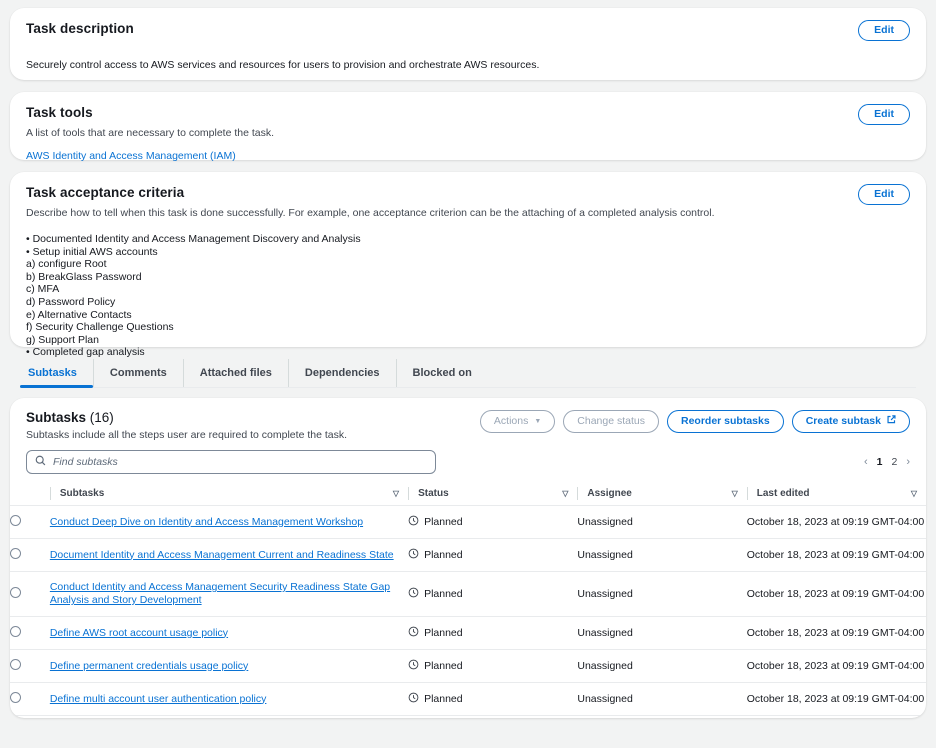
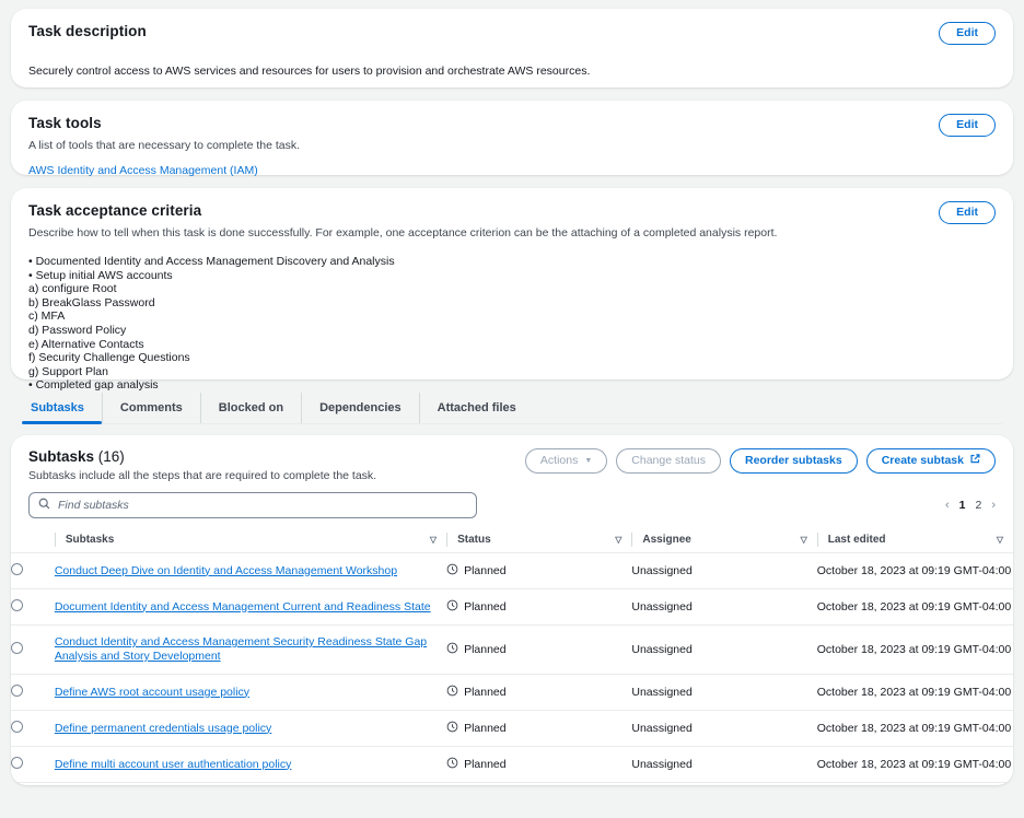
  Task description
  Edit
  Securely control access to AWS services and resources for users to provision and orchestrate AWS resources.
  Task tools
  Edit
  A list of tools that are necessary to complete the task.
  AWS Identity and Access Management (IAM)
  Task acceptance criteria
  Edit
- Describe how to tell when this task is done successfully. For example, one acceptance criterion can be the attaching of a completed analysis control.
+ Describe how to tell when this task is done successfully. For example, one acceptance criterion can be the attaching of a completed analysis report.
  • Documented Identity and Access Management Discovery and Analysis
  • Setup initial AWS accounts
  a) configure Root
  b) BreakGlass Password
  c) MFA
  d) Password Policy
  e) Alternative Contacts
  f) Security Challenge Questions
  g) Support Plan
  • Completed gap analysis
  Subtasks
  Comments
- Attached files
+ Blocked on
  Dependencies
- Blocked on
+ Attached files
  Subtasks (16)
- Subtasks include all the steps user are required to complete the task.
+ Subtasks include all the steps that are required to complete the task.
  Actions
  Change status
  Reorder subtasks
  Create subtask
  Find subtasks
  ‹
  1
  2
  ›
  	Subtasks ▽	Status ▽	Assignee ▽	Last edited ▽
  	Conduct Deep Dive on Identity and Access Management Workshop	Planned	Unassigned	October 18, 2023 at 09:19 GMT-04:00
  	Document Identity and Access Management Current and Readiness State	Planned	Unassigned	October 18, 2023 at 09:19 GMT-04:00
  	Conduct Identity and Access Management Security Readiness State Gap Analysis and Story Development	Planned	Unassigned	October 18, 2023 at 09:19 GMT-04:00
  	Define AWS root account usage policy	Planned	Unassigned	October 18, 2023 at 09:19 GMT-04:00
  	Define permanent credentials usage policy	Planned	Unassigned	October 18, 2023 at 09:19 GMT-04:00
  	Define multi account user authentication policy	Planned	Unassigned	October 18, 2023 at 09:19 GMT-04:00
